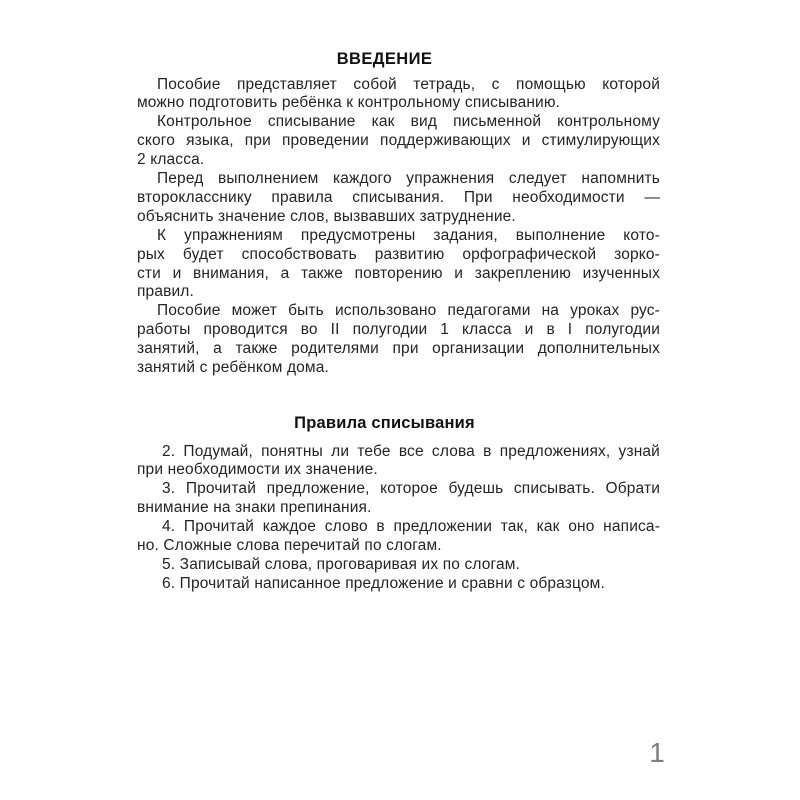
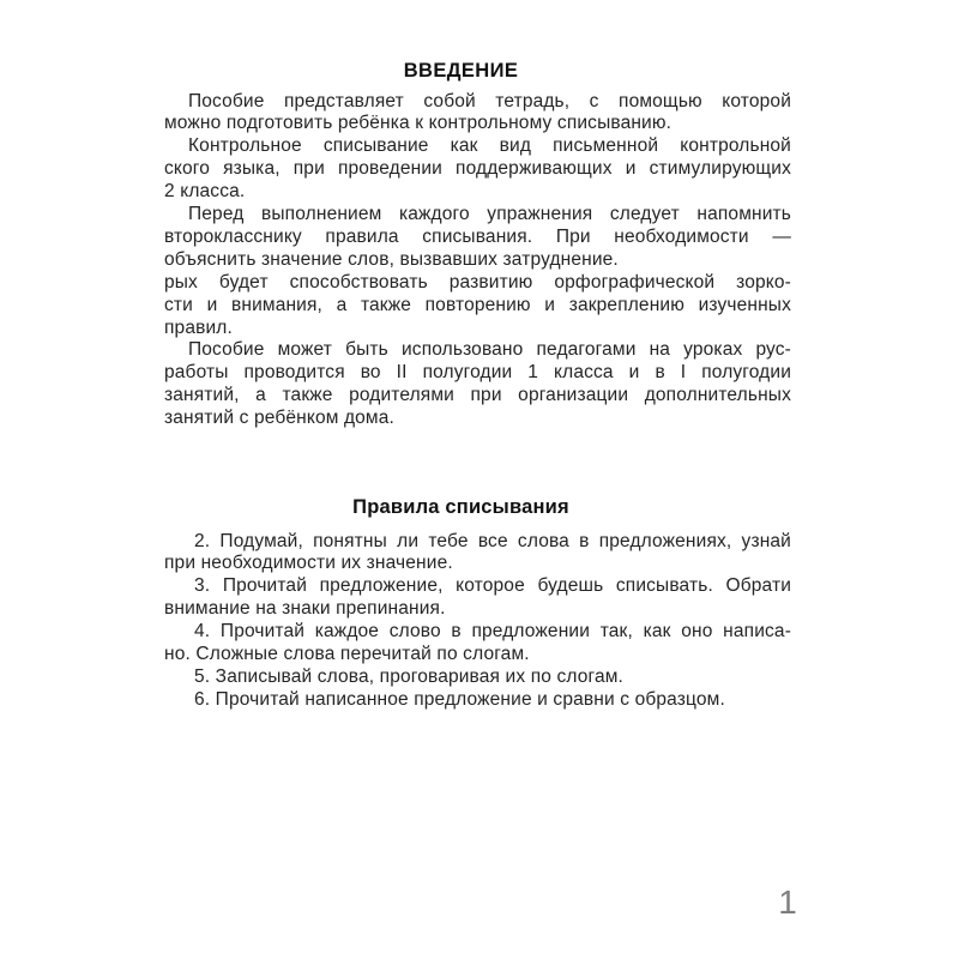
  ВВЕДЕНИЕ
  Пособие представляет собой тетрадь, с помощью которой
  можно подготовить ребёнка к контрольному списыванию.
- Контрольное списывание как вид письменной контрольному
+ Контрольное списывание как вид письменной контрольной
  ского языка, при проведении поддерживающих и стимулирующих
  2 класса.
  Перед выполнением каждого упражнения следует напомнить
  второкласснику правила списывания. При необходимости —
  объяснить значение слов, вызвавших затруднение.
- К упражнениям предусмотрены задания, выполнение кото-
  рых будет способствовать развитию орфографической зорко-
  сти и внимания, а также повторению и закреплению изученных
  правил.
  Пособие может быть использовано педагогами на уроках рус-
  работы проводится во II полугодии 1 класса и в I полугодии
  занятий, а также родителями при организации дополнительных
  занятий с ребёнком дома.
  Правила списывания
  2. Подумай, понятны ли тебе все слова в предложениях, узнай
  при необходимости их значение.
  3. Прочитай предложение, которое будешь списывать. Обрати
  внимание на знаки препинания.
  4. Прочитай каждое слово в предложении так, как оно написа-
  но. Сложные слова перечитай по слогам.
  5. Записывай слова, проговаривая их по слогам.
  6. Прочитай написанное предложение и сравни с образцом.
  1
